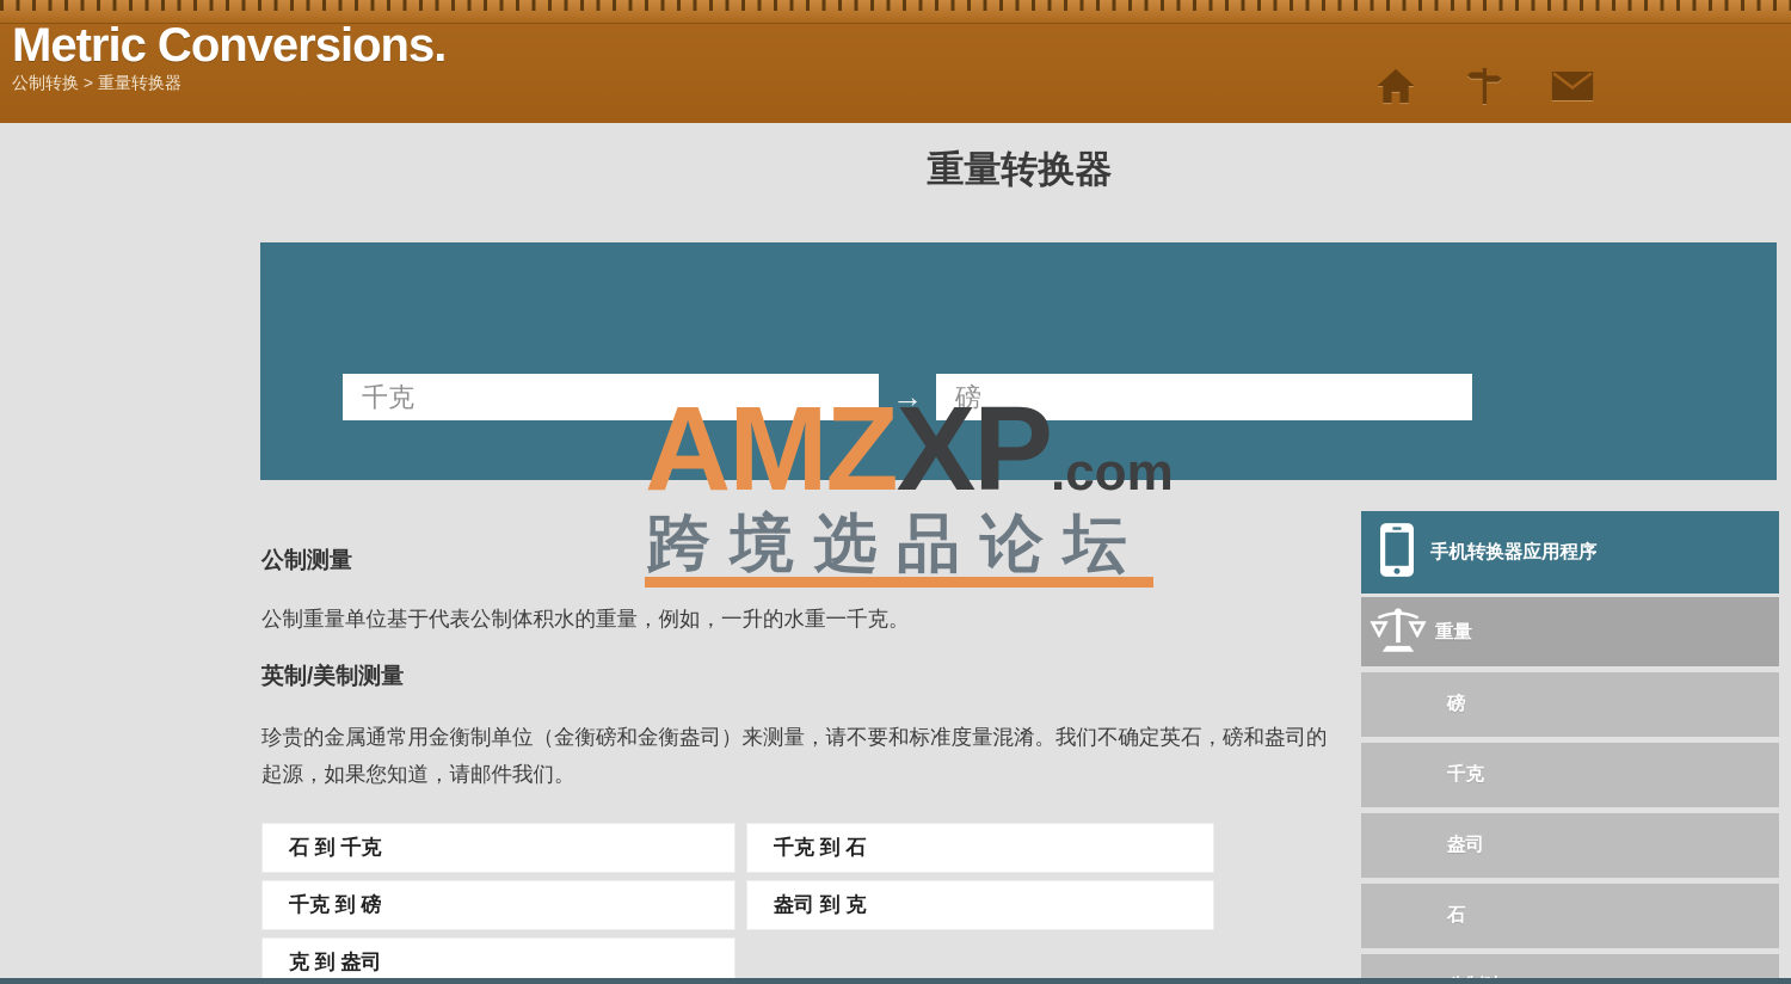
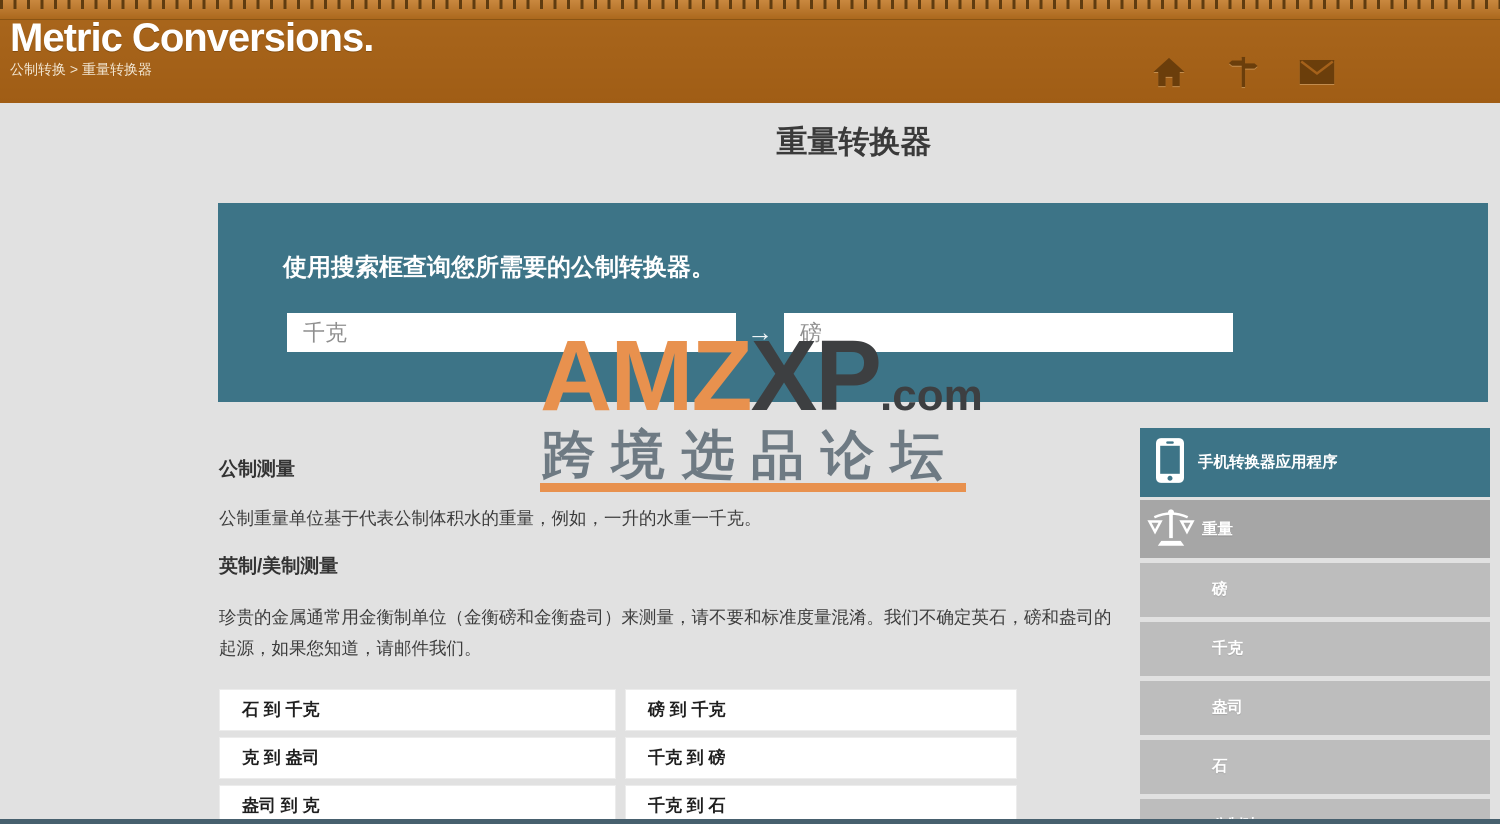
  Metric Conversions.
  公制转换 > 重量转换器
  重量转换器
+ 使用搜索框查询您所需要的公制转换器。
  千克
  →
  磅
  AMZXP.com
  跨 境 选 品 论 坛
  公制测量
  公制重量单位基于代表公制体积水的重量，例如，一升的水重一千克。
  英制/美制测量
  珍贵的金属通常用金衡制单位（金衡磅和金衡盎司）来测量，请不要和标准度量混淆。我们不确定英石，磅和盎司的起源，如果您知道，请邮件我们。
  石 到 千克
+ 磅 到 千克
- 千克 到 石
+ 克 到 盎司
  千克 到 磅
  盎司 到 克
- 克 到 盎司
+ 千克 到 石
  手机转换器应用程序
  重量
  磅
  千克
  盎司
  石
